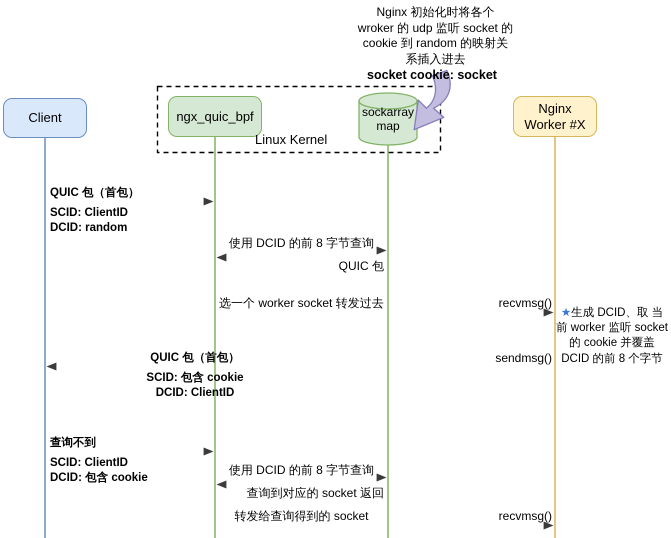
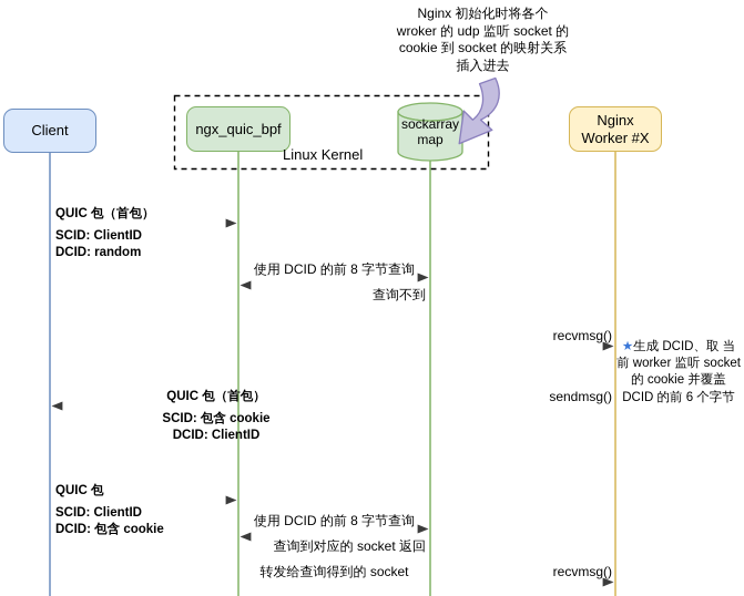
  Client
  ngx_quic_bpf
  sockarray
  map
  Nginx
  Worker #X
  Linux Kernel
- Nginx 初始化时将各个 wroker 的 udp 监听 socket 的 cookie 到 random 的映射关系插入进去
+ Nginx 初始化时将各个 wroker 的 udp 监听 socket 的 cookie 到 socket 的映射关系插入进去
- socket cookie: socket
  QUIC 包（首包）
  SCID: ClientID
  DCID: random
  使用 DCID 的前 8 字节查询
- QUIC 包
+ 查询不到
- 选一个 worker socket 转发过去
  recvmsg()
  QUIC 包（首包）
  SCID: 包含 cookie
  DCID: ClientID
  sendmsg()
- 查询不到
+ QUIC 包
  SCID: ClientID
  DCID: 包含 cookie
  使用 DCID 的前 8 字节查询
  查询到对应的 socket 返回
  转发给查询得到的 socket
  recvmsg()
- ★生成 DCID、取 当前 worker 监听 socket 的 cookie 并覆盖 DCID 的前 8 个字节
+ ★生成 DCID、取 当前 worker 监听 socket 的 cookie 并覆盖 DCID 的前 6 个字节
